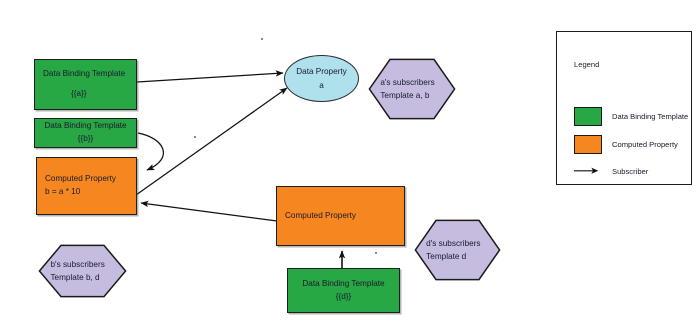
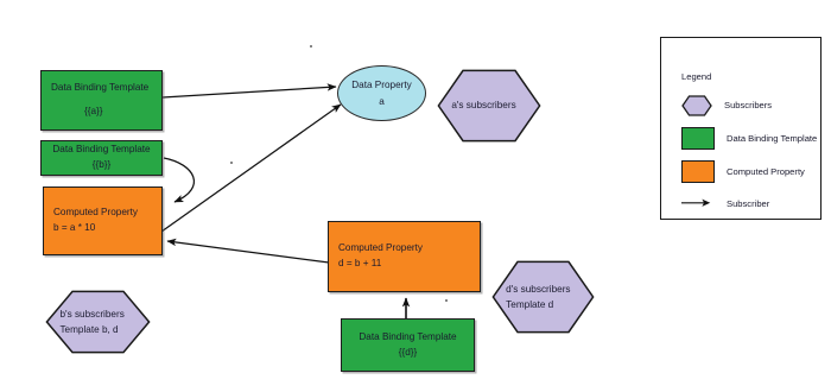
  Data Binding Template
  {{a}}
  Data Binding Template
  {{b}}
  Computed Property
  b = a * 10
  Computed Property
+ d = b + 11
  Data Binding Template
  {{d}}
  Data Property
  a
  a's subscribers
- Template a, b
  b's subscribers
  Template b, d
  d's subscribers
  Template d
  Legend
+ Subscribers
  Data Binding Template
  Computed Property
  Subscriber
